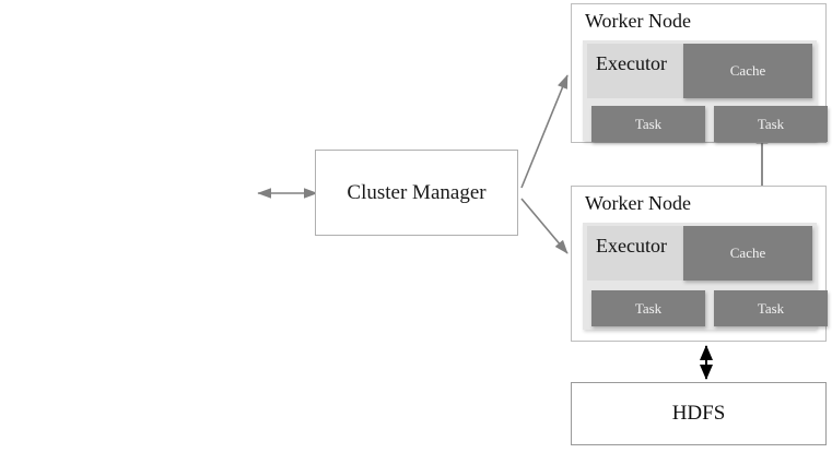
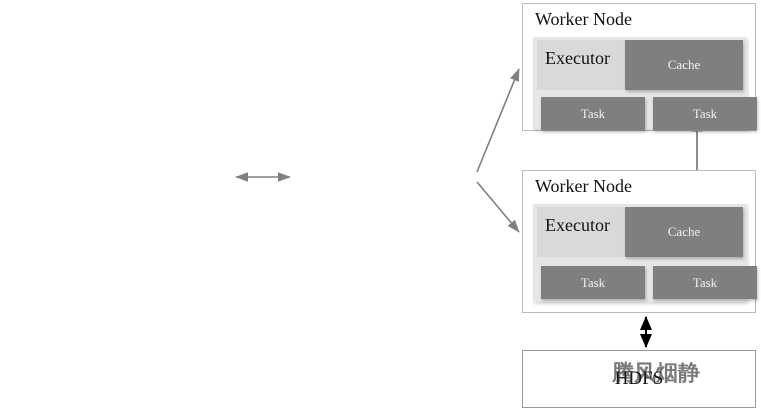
- Cluster Manager
  Worker Node
  Executor
  Cache
  Task
  Task
  Worker Node
  Executor
  Cache
  Task
  Task
  HDFS
+ 腾风烟静
